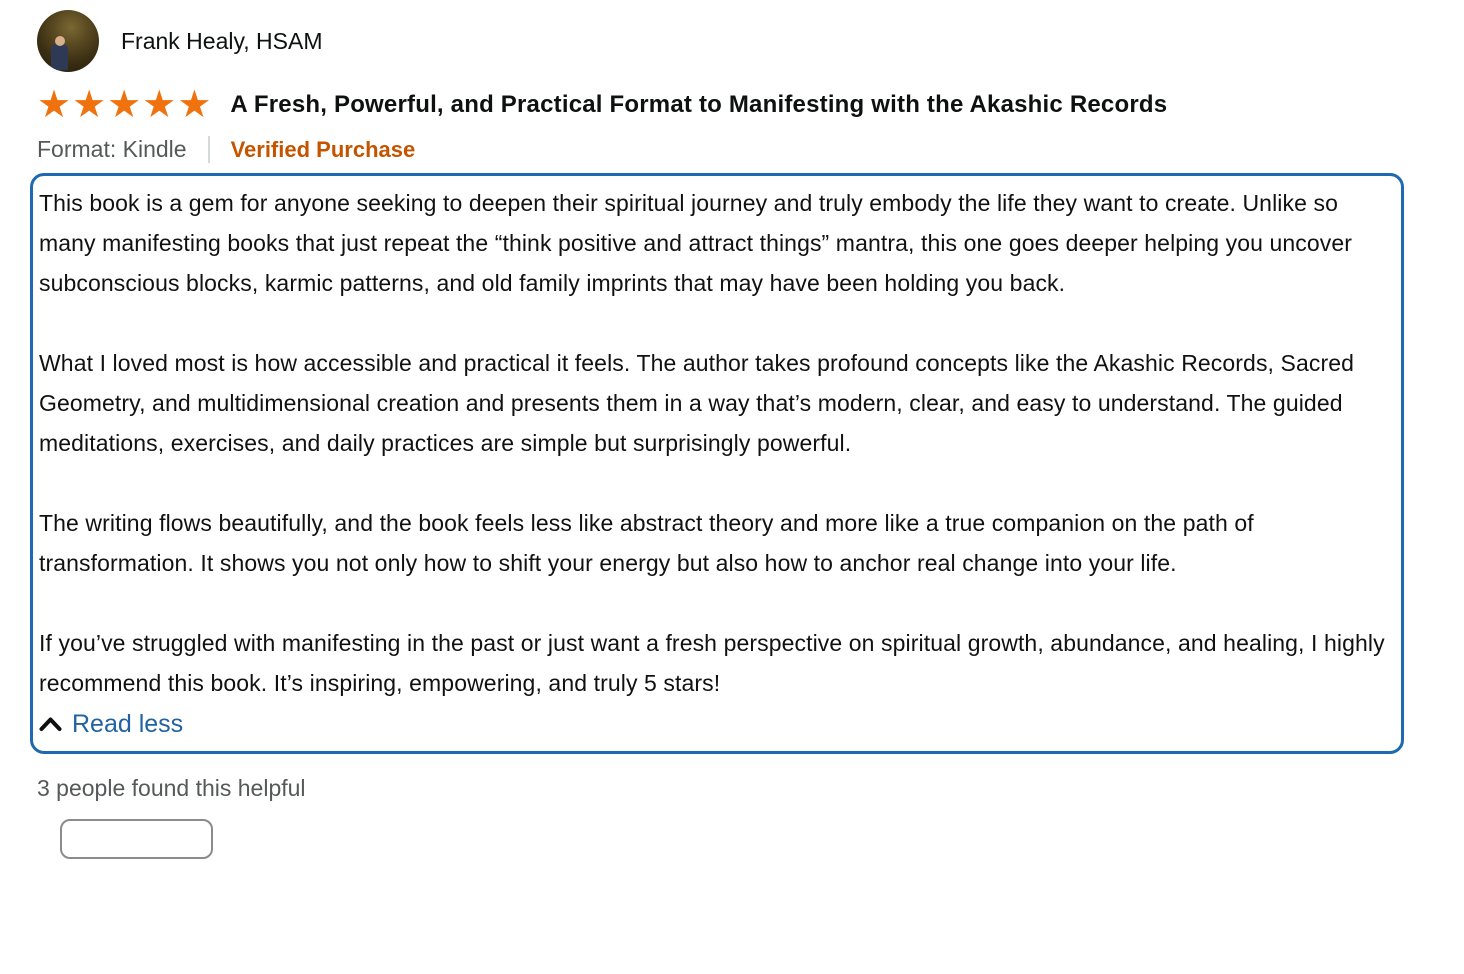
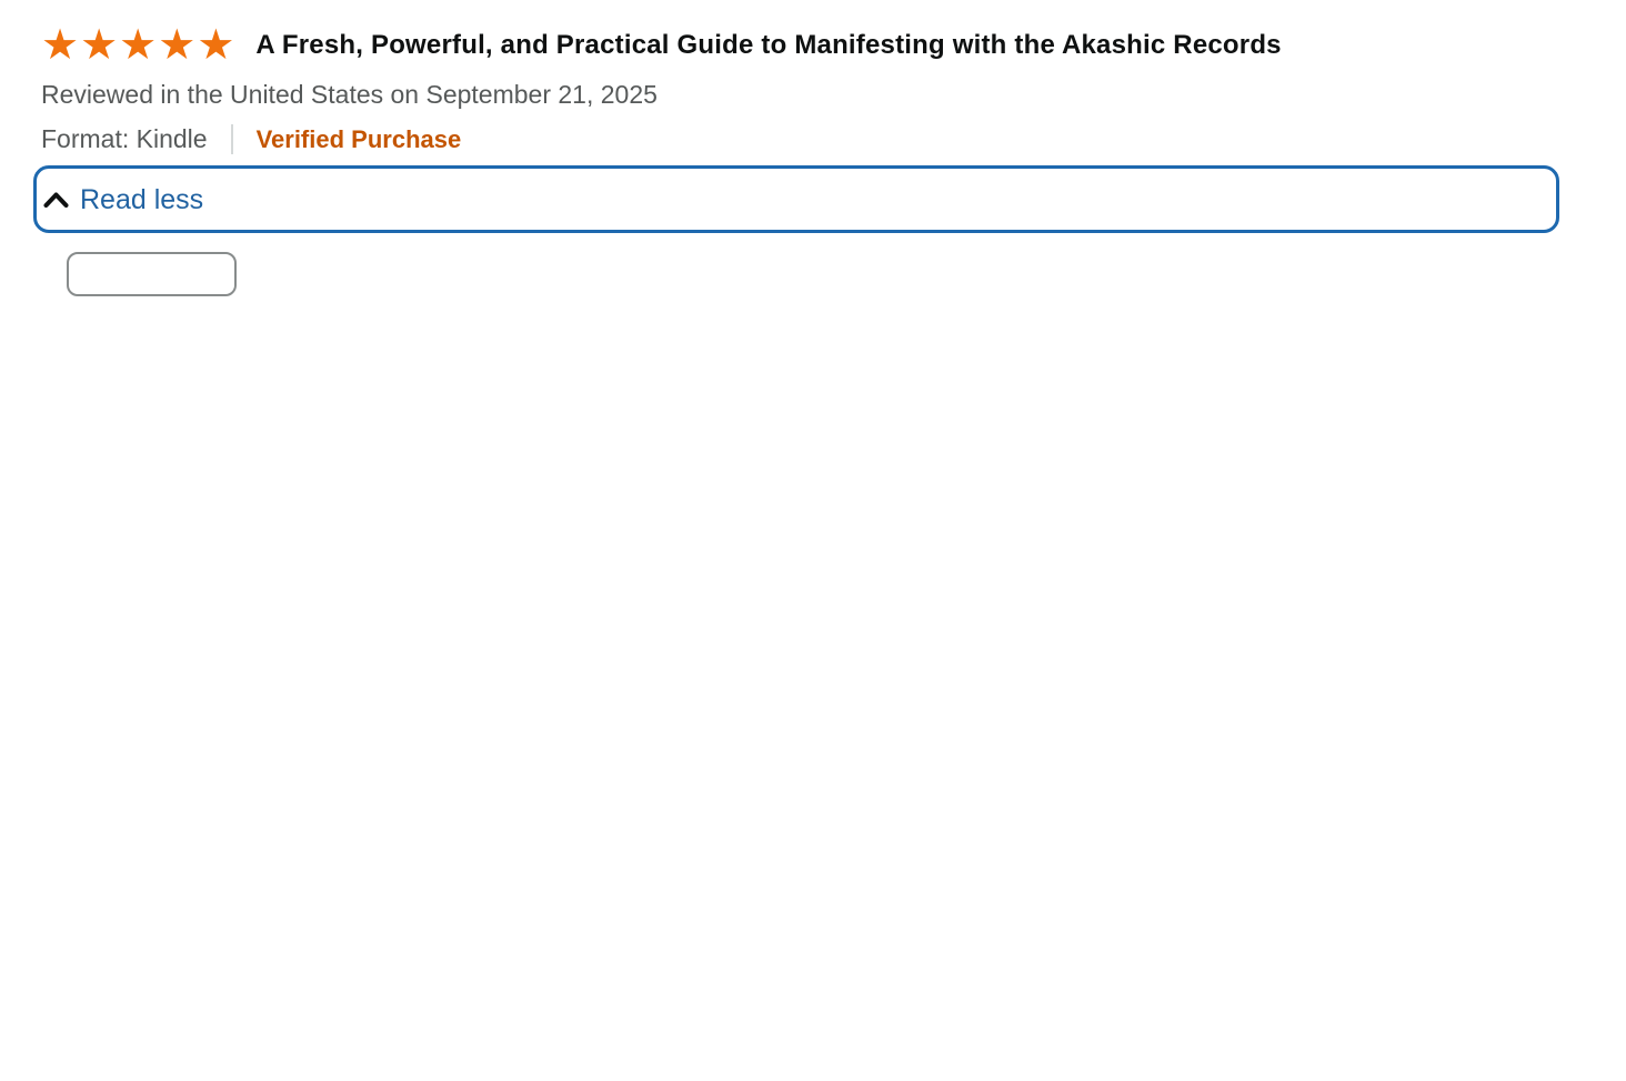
- Frank Healy, HSAM
  ★
  ★
  ★
  ★
  ★
- A Fresh, Powerful, and Practical Format to Manifesting with the Akashic Records
+ A Fresh, Powerful, and Practical Guide to Manifesting with the Akashic Records
+ Reviewed in the United States on September 21, 2025
  Format: Kindle
  Verified Purchase
- This book is a gem for anyone seeking to deepen their spiritual journey and truly embody the life they want to create. Unlike so many manifesting books that just repeat the “think positive and attract things” mantra, this one goes deeper helping you uncover subconscious blocks, karmic patterns, and old family imprints that may have been holding you back.
- What I loved most is how accessible and practical it feels. The author takes profound concepts like the Akashic Records, Sacred Geometry, and multidimensional creation and presents them in a way that’s modern, clear, and easy to understand. The guided meditations, exercises, and daily practices are simple but surprisingly powerful.
- The writing flows beautifully, and the book feels less like abstract theory and more like a true companion on the path of transformation. It shows you not only how to shift your energy but also how to anchor real change into your life.
- If you’ve struggled with manifesting in the past or just want a fresh perspective on spiritual growth, abundance, and healing, I highly recommend this book. It’s inspiring, empowering, and truly 5 stars!
  Read less
- 3 people found this helpful
